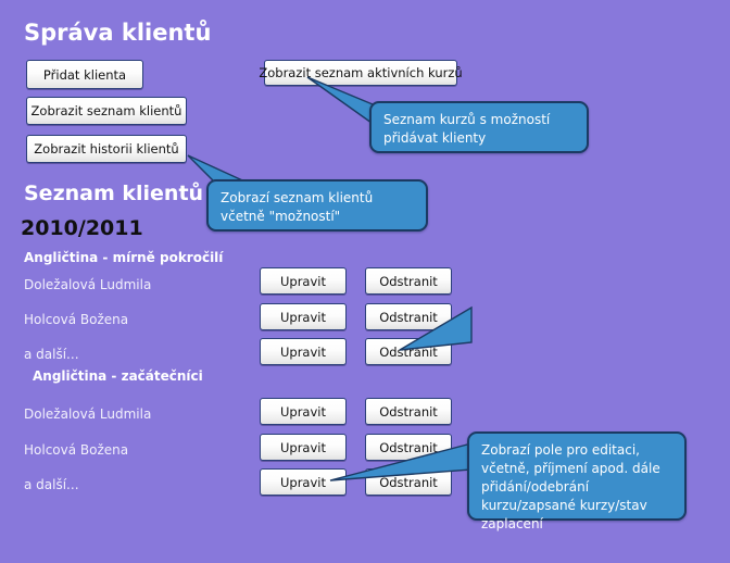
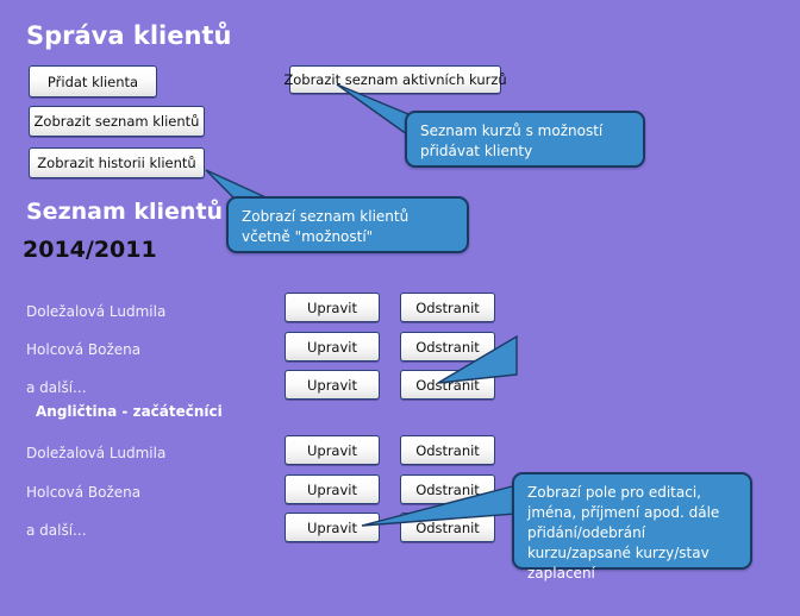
  Správa klientů
  Přidat klienta
  Zobrazit seznam klientů
  Zobrazit historii klientů
  Zobrazit seznam aktivních kurz
  Seznam kurzů s možností přidávat klienty
  Seznam klientů
- 2010/2011
+ 2014/2011
  Zobrazí seznam klientů včetně "možností"
- Angličtina - mírně pokročilí
  Doležalová Ludmila
  Upravit
  Odstranit
  Holcová Božena
  Upravit
  Odstranit
  a další...
  Upravit
  Odstranit
  Angličtina - začátečníci
  Doležalová Ludmila
  Upravit
  Odstranit
  Holcová Božena
  Upravit
  Odstranit
  a další...
  Upravit
  Odstranit
- Zobrazí pole pro editaci, včetně, příjmení apod. dále přidání/odebrání kurzu/zapsané kurzy/stav zaplacení
+ Zobrazí pole pro editaci, jména, příjmení apod. dále přidání/odebrání kurzu/zapsané kurzy/stav zaplacení
